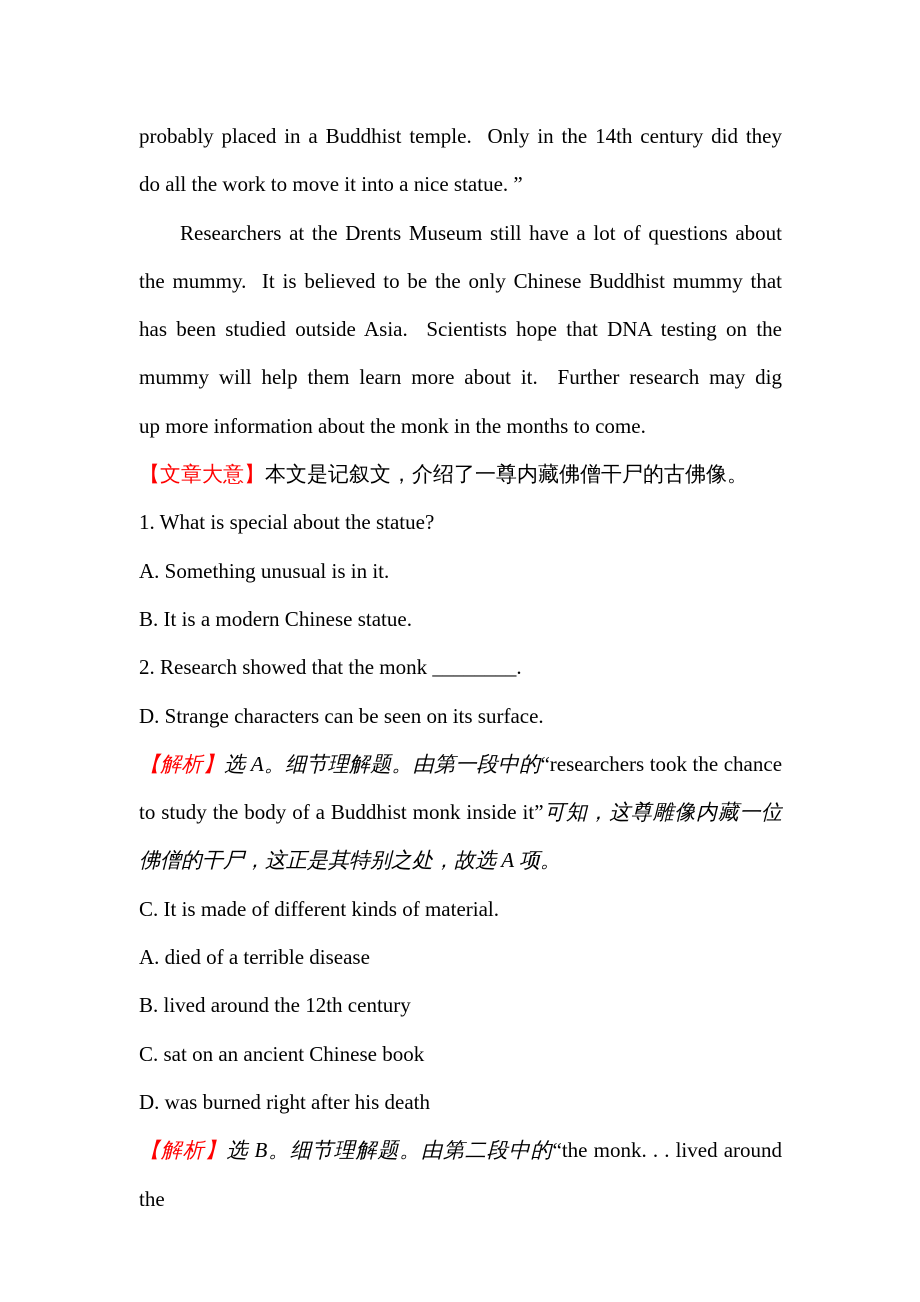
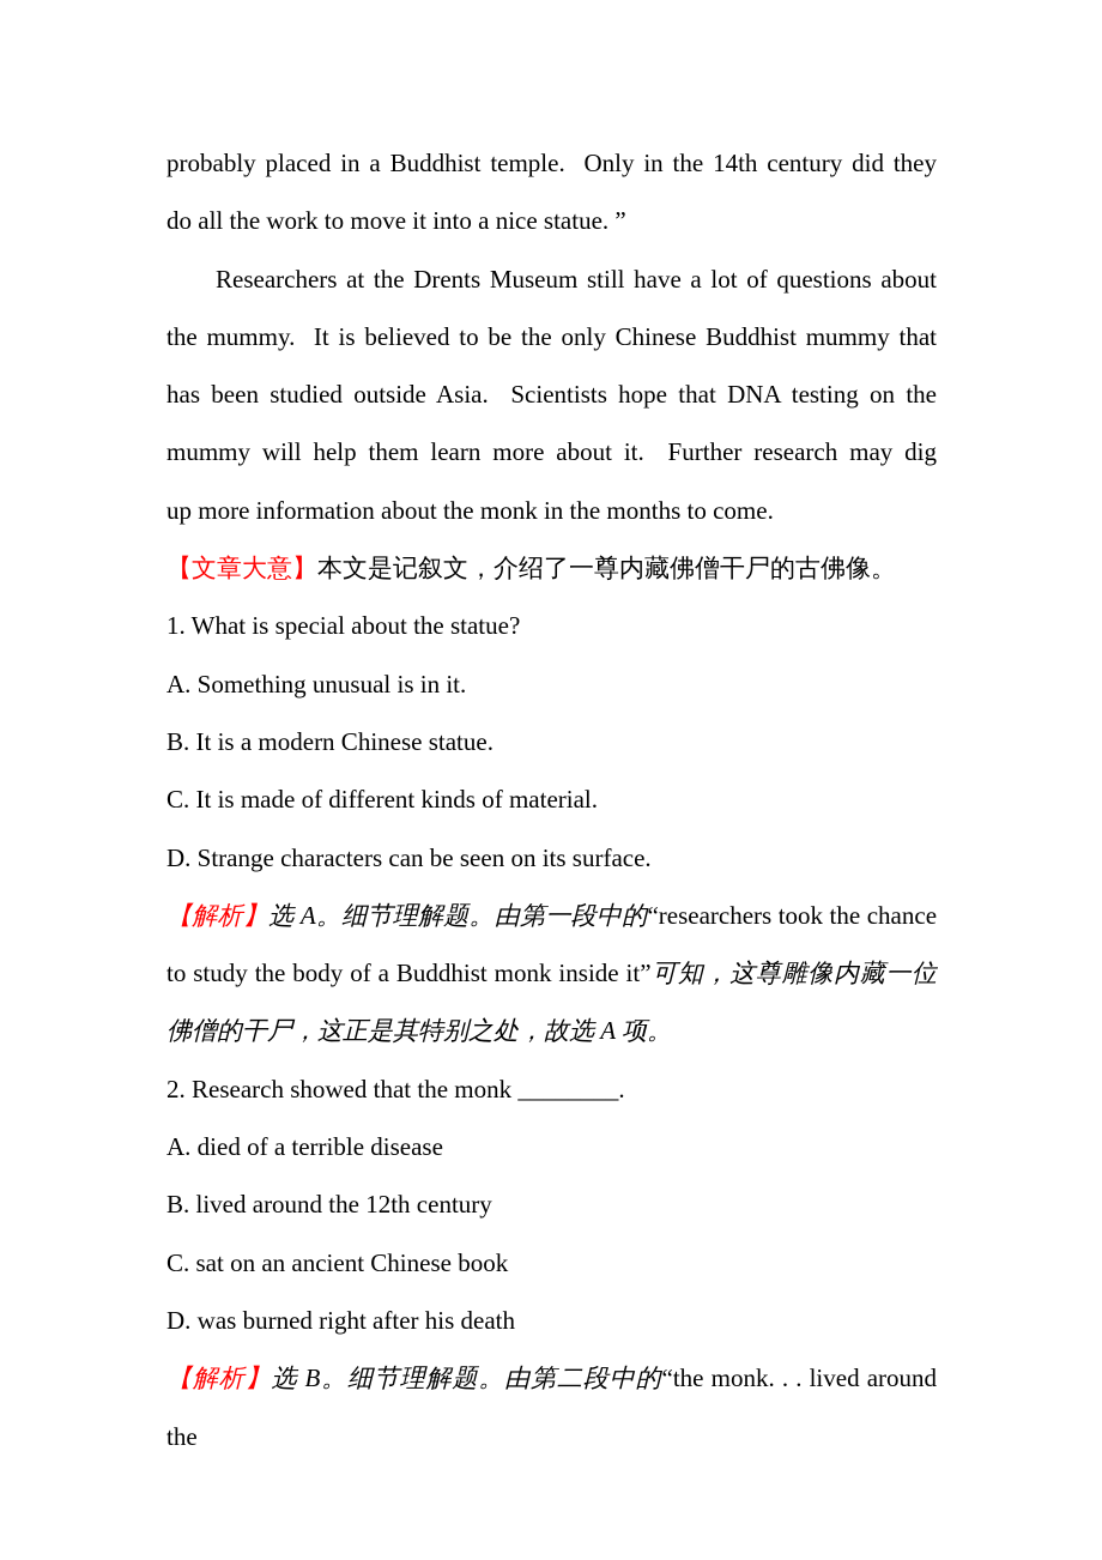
  probably placed in a Buddhist temple. Only in the 14th century did they
  do all the work to move it into a nice statue. ”
  Researchers at the Drents Museum still have a lot of questions about
  the mummy. It is believed to be the only Chinese Buddhist mummy that
  has been studied outside Asia. Scientists hope that DNA testing on the
  mummy will help them learn more about it. Further research may dig
  up more information about the monk in the months to come.
  【文章大意】本文是记叙文，介绍了一尊内藏佛僧干尸的古佛像。
  1. What is special about the statue?
  A. Something unusual is in it.
  B. It is a modern Chinese statue.
- 2. Research showed that the monk ________.
+ C. It is made of different kinds of material.
  D. Strange characters can be seen on its surface.
  【解析】选 A。细节理解题。由第一段中的“researchers took the chance
  to study the body of a Buddhist monk inside it”可知，这尊雕像内藏一位
  佛僧的干尸，这正是其特别之处，故选 A 项。
- C. It is made of different kinds of material.
+ 2. Research showed that the monk ________.
  A. died of a terrible disease
  B. lived around the 12th century
  C. sat on an ancient Chinese book
  D. was burned right after his death
  【解析】选 B。细节理解题。由第二段中的“the monk. . . lived around the
